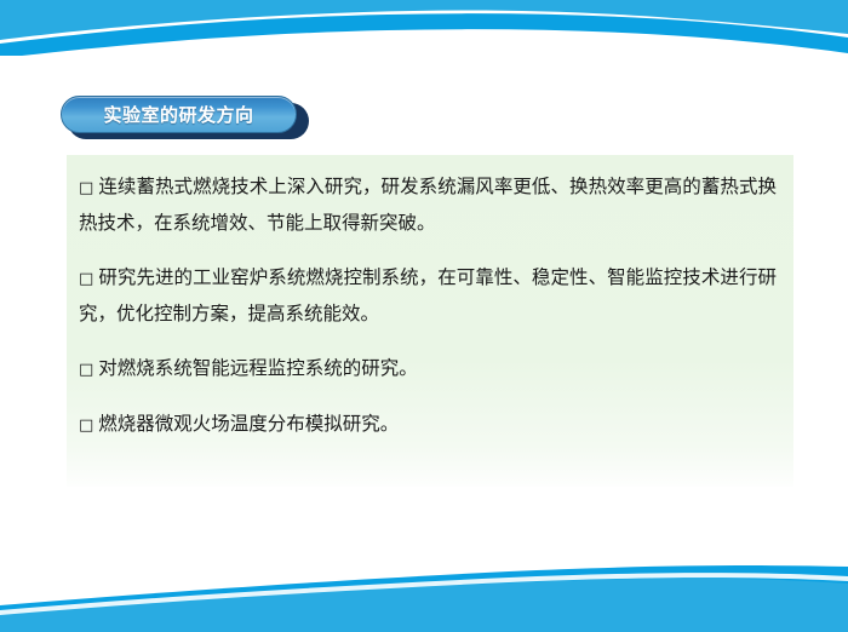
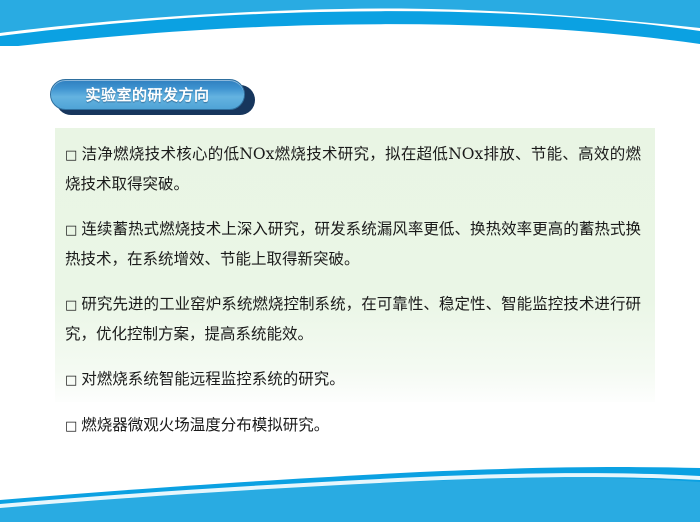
  实验室的研发方向
+ □ 洁净燃烧技术核心的低NOx燃烧技术研究，拟在超低NOx排放、节能、高效的燃烧技术取得突破。
  □ 连续蓄热式燃烧技术上深入研究，研发系统漏风率更低、换热效率更高的蓄热式换热技术，在系统增效、节能上取得新突破。
  □ 研究先进的工业窑炉系统燃烧控制系统，在可靠性、稳定性、智能监控技术进行研究，优化控制方案，提高系统能效。
  □ 对燃烧系统智能远程监控系统的研究。
  □ 燃烧器微观火场温度分布模拟研究。
